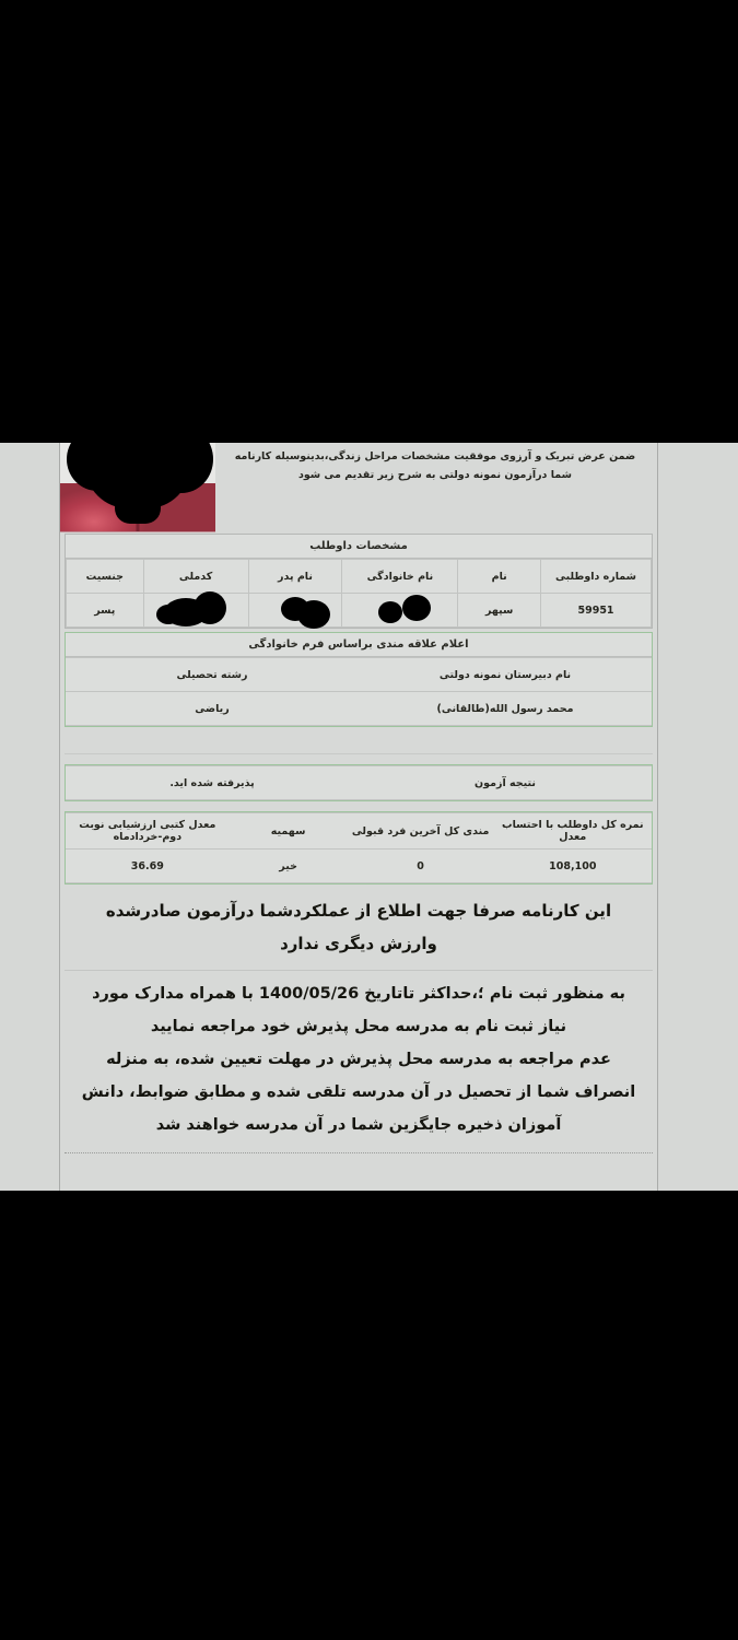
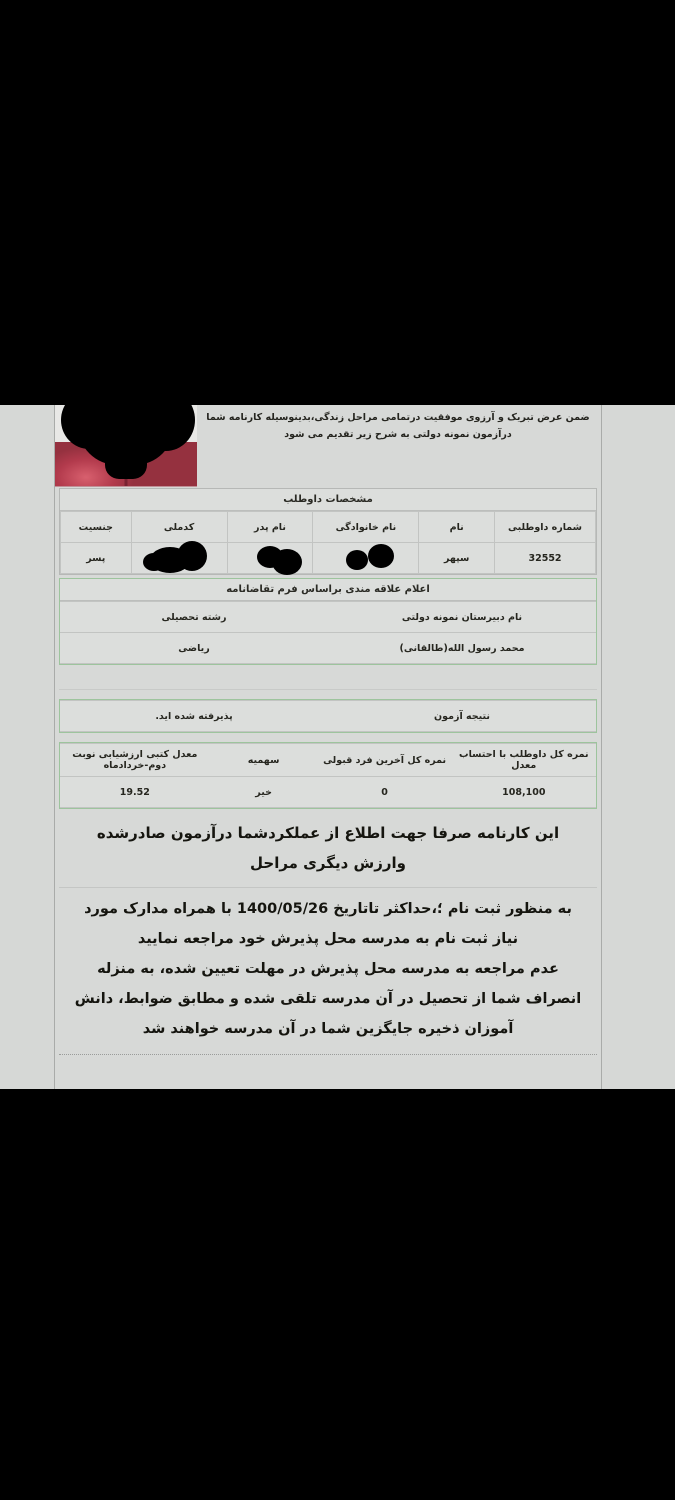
- ضمن عرض تبریک و آرزوی موفقیت مشخصات مراحل زندگی،بدینوسیله کارنامه شما درآزمون نمونه دولتی به شرح زیر تقدیم می شود
+ ضمن عرض تبریک و آرزوی موفقیت درتمامی مراحل زندگی،بدینوسیله کارنامه شما درآزمون نمونه دولتی به شرح زیر تقدیم می شود
  مشخصات داوطلب
  شماره داوطلبی	نام	نام خانوادگی	نام پدر	کدملی	جنسیت
- 59951	سپهر				پسر
+ 32552	سپهر				پسر
- اعلام علاقه مندی براساس فرم خانوادگی
+ اعلام علاقه مندی براساس فرم تقاضانامه
  نام دبیرستان نمونه دولتی	رشته تحصیلی
  محمد رسول الله(طالقانی)	ریاضی
  نتیجه آزمون	پذیرفته شده اید.
- نمره کل داوطلب با احتساب معدل	مندی کل آخرین فرد قبولی	سهمیه	معدل کتبی ارزشیابی نوبت دوم-خردادماه
+ نمره کل داوطلب با احتساب معدل	نمره کل آخرین فرد قبولی	سهمیه	معدل کتبی ارزشیابی نوبت دوم-خردادماه
- 108,100	0	خیر	36.69
+ 108,100	0	خیر	19.52
- این کارنامه صرفا جهت اطلاع از عملکردشما درآزمون صادرشده وارزش دیگری ندارد
+ این کارنامه صرفا جهت اطلاع از عملکردشما درآزمون صادرشده وارزش دیگری مراحل
  به منظور ثبت نام ؛،حداکثر تاتاریخ 1400/05/26 با همراه مدارک مورد نیاز ثبت نام به مدرسه محل پذیرش خود مراجعه نمایید
  عدم مراجعه به مدرسه محل پذیرش در مهلت تعیین شده، به منزله انصراف شما از تحصیل در آن مدرسه تلقی شده و مطابق ضوابط، دانش آموزان ذخیره جایگزین شما در آن مدرسه خواهند شد
